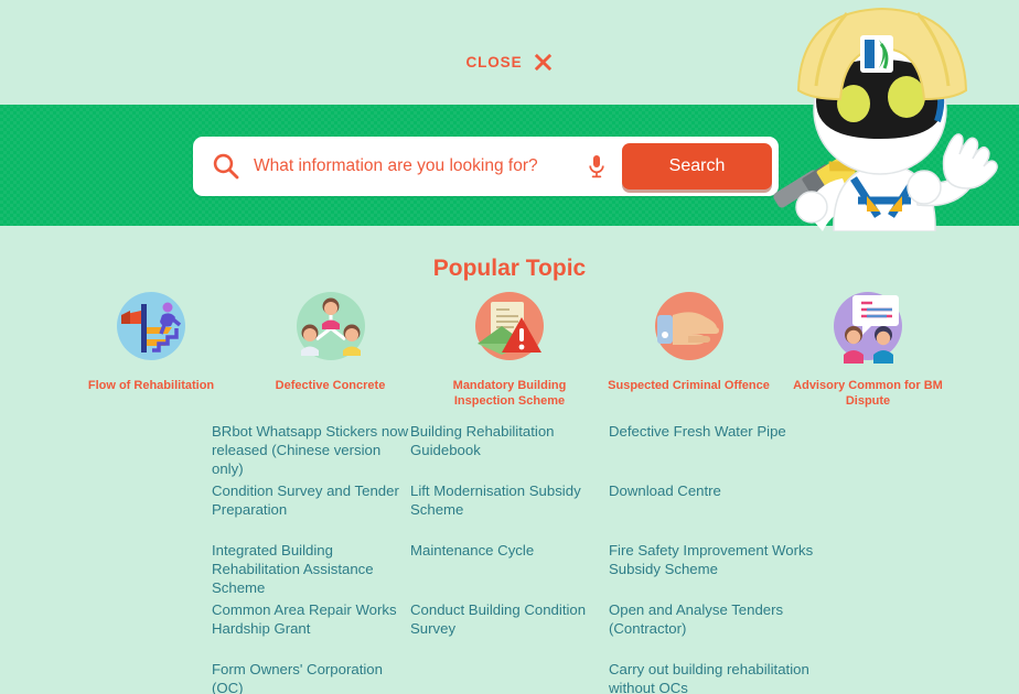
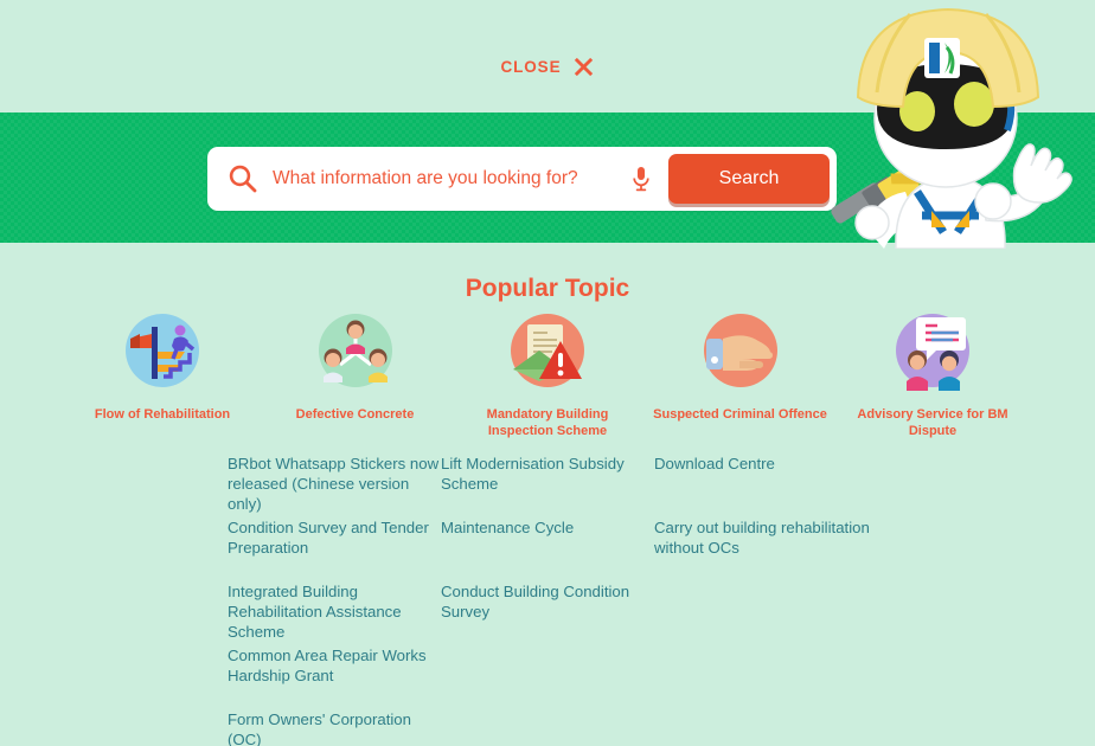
  CLOSE
  What information are you looking for?
  Search
  Popular Topic
  Flow of Rehabilitation
  Defective Concrete
  Mandatory Building Inspection Scheme
  Suspected Criminal Offence
- Advisory Common for BM Dispute
+ Advisory Service for BM Dispute
  BRbot Whatsapp Stickers now released (Chinese version only)
  Condition Survey and Tender Preparation
  Integrated Building Rehabilitation Assistance Scheme
  Common Area Repair Works Hardship Grant
  Form Owners' Corporation (OC)
- Building Rehabilitation Guidebook
  Lift Modernisation Subsidy Scheme
  Maintenance Cycle
  Conduct Building Condition Survey
- Defective Fresh Water Pipe
  Download Centre
- Fire Safety Improvement Works Subsidy Scheme
- Open and Analyse Tenders (Contractor)
  Carry out building rehabilitation without OCs
